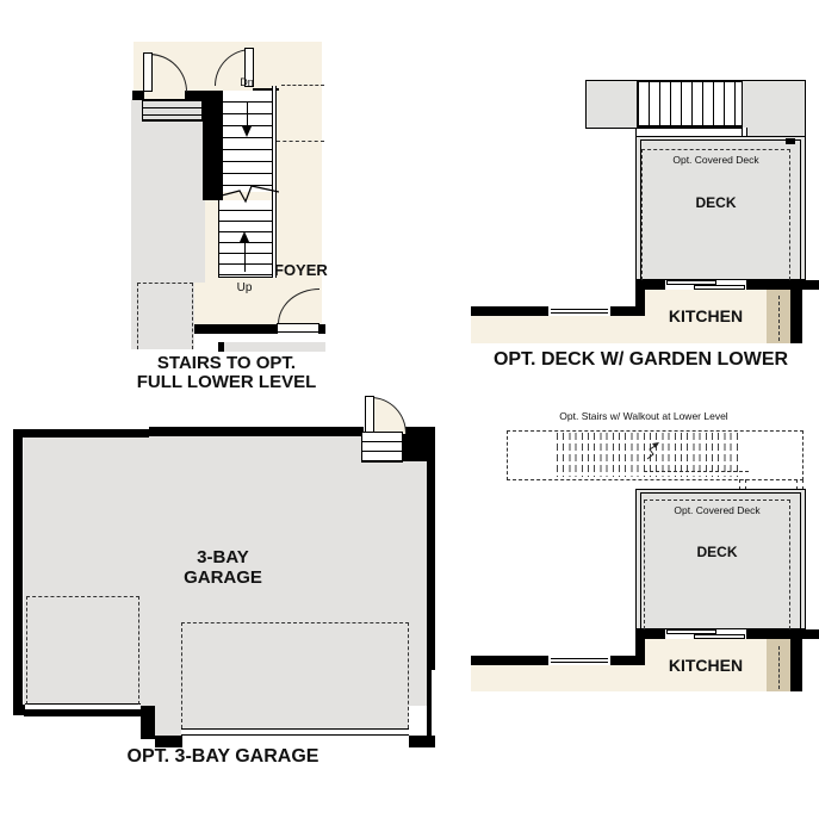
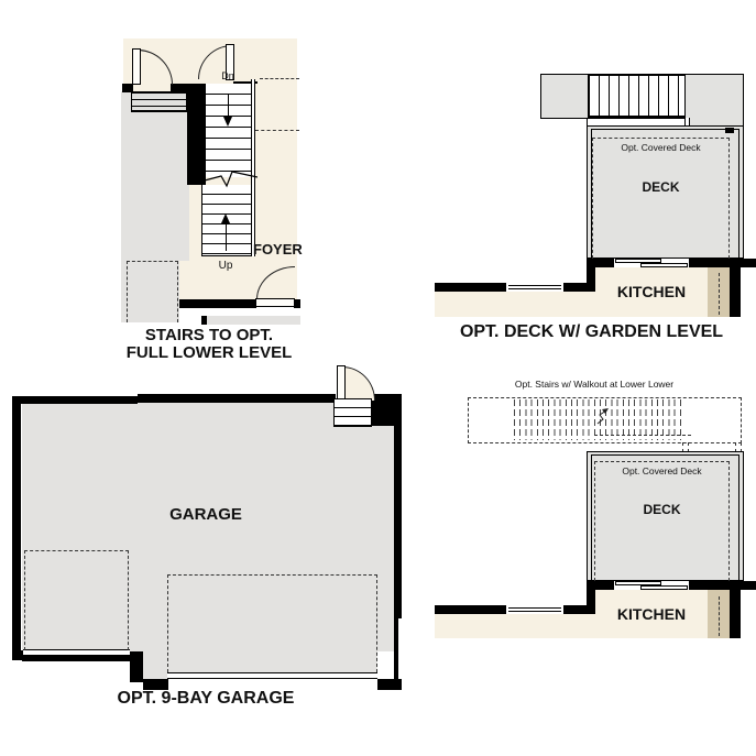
  Dn
  Up
  FOYER
  STAIRS TO OPT.
  FULL LOWER LEVEL
  Opt. Covered Deck
  DECK
  KITCHEN
- OPT. DECK W/ GARDEN LOWER
+ OPT. DECK W/ GARDEN LEVEL
- 3-BAY
  GARAGE
- OPT. 3-BAY GARAGE
+ OPT. 9-BAY GARAGE
- Opt. Stairs w/ Walkout at Lower Level
+ Opt. Stairs w/ Walkout at Lower Lower
  Opt. Covered Deck
  DECK
  KITCHEN
